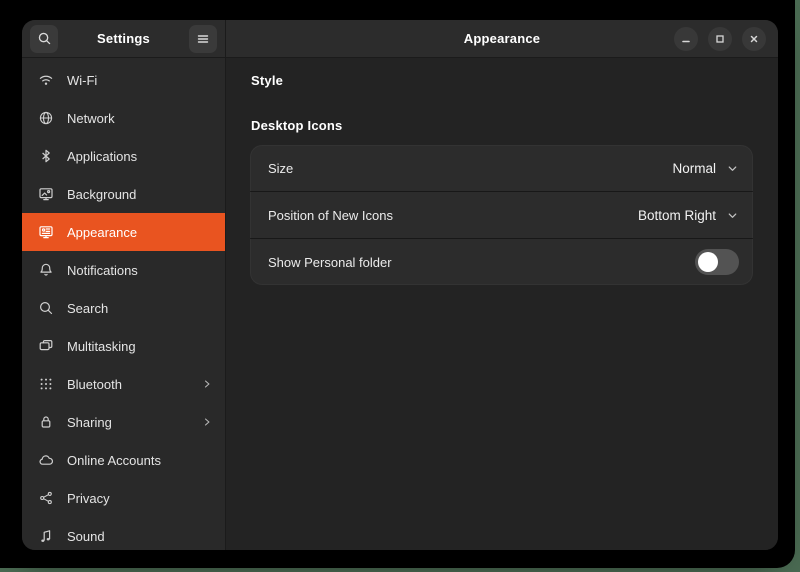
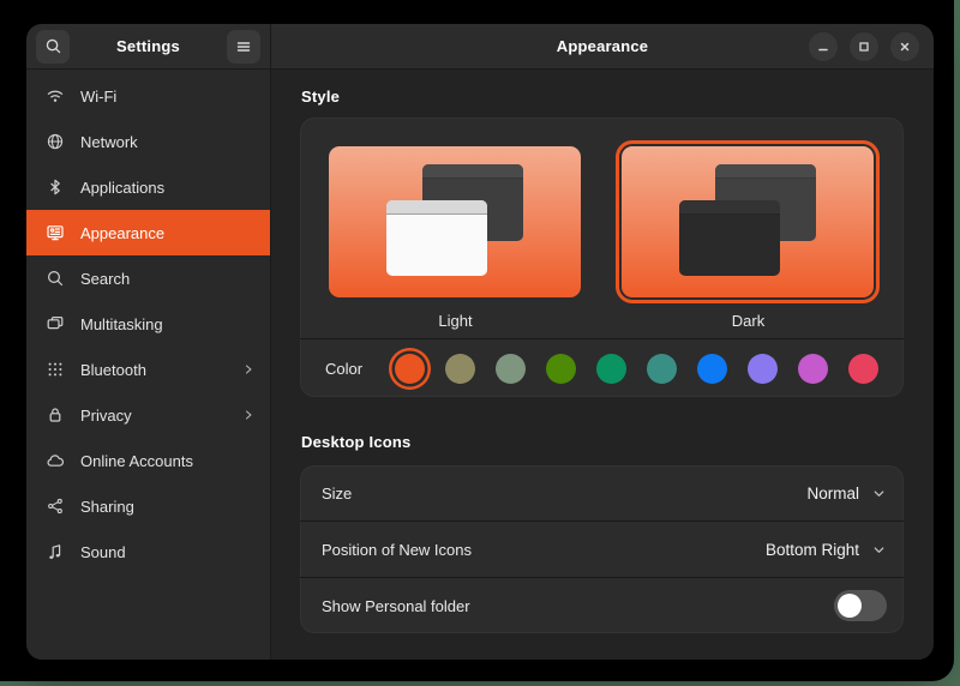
  Settings
  Appearance
  Wi-Fi
  Network
  Applications
- Background
  Appearance
- Notifications
  Search
  Multitasking
  Bluetooth
- Sharing
+ Privacy
  Online Accounts
- Privacy
+ Sharing
  Sound
  Style
+ Light
+ Dark
+ Color
  Desktop Icons
  Size
  Normal
  Position of New Icons
  Bottom Right
  Show Personal folder
